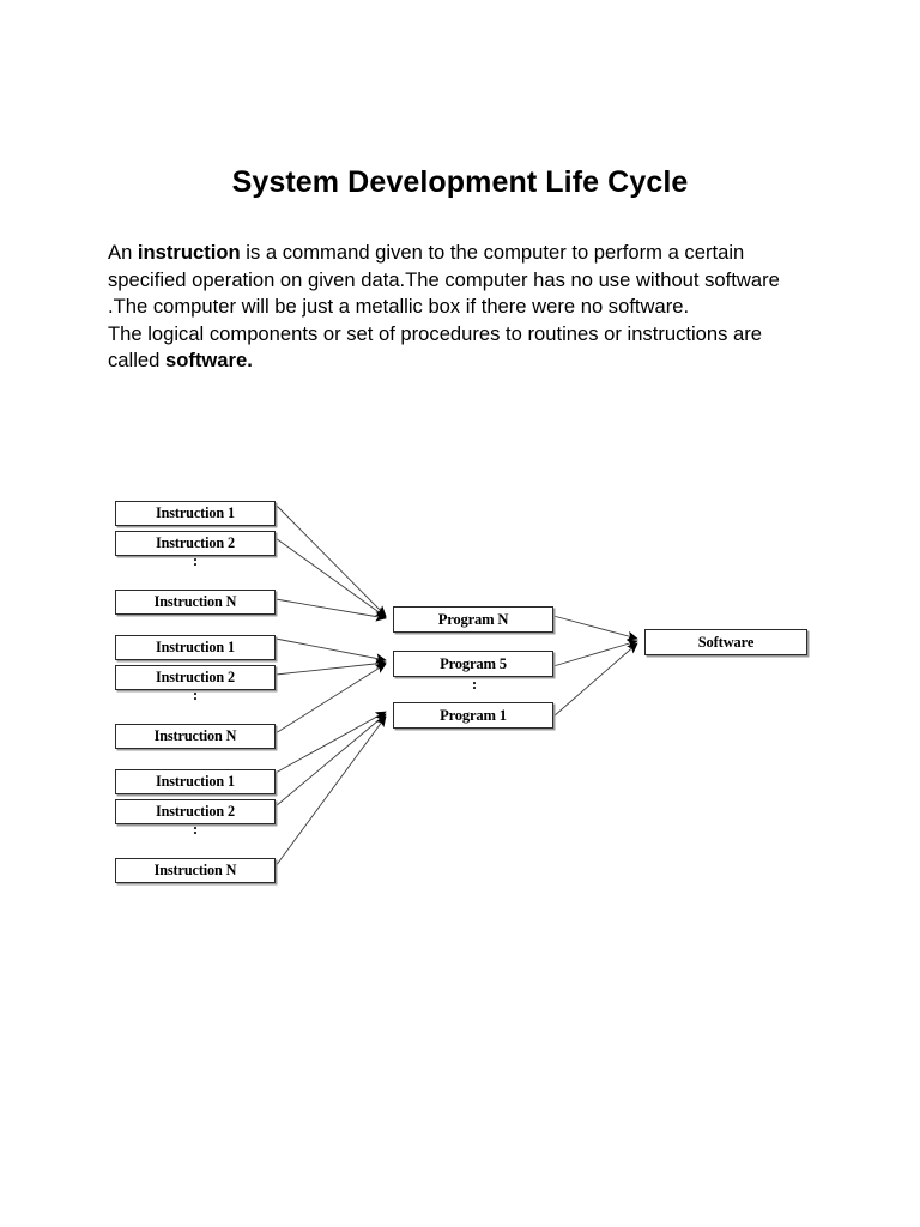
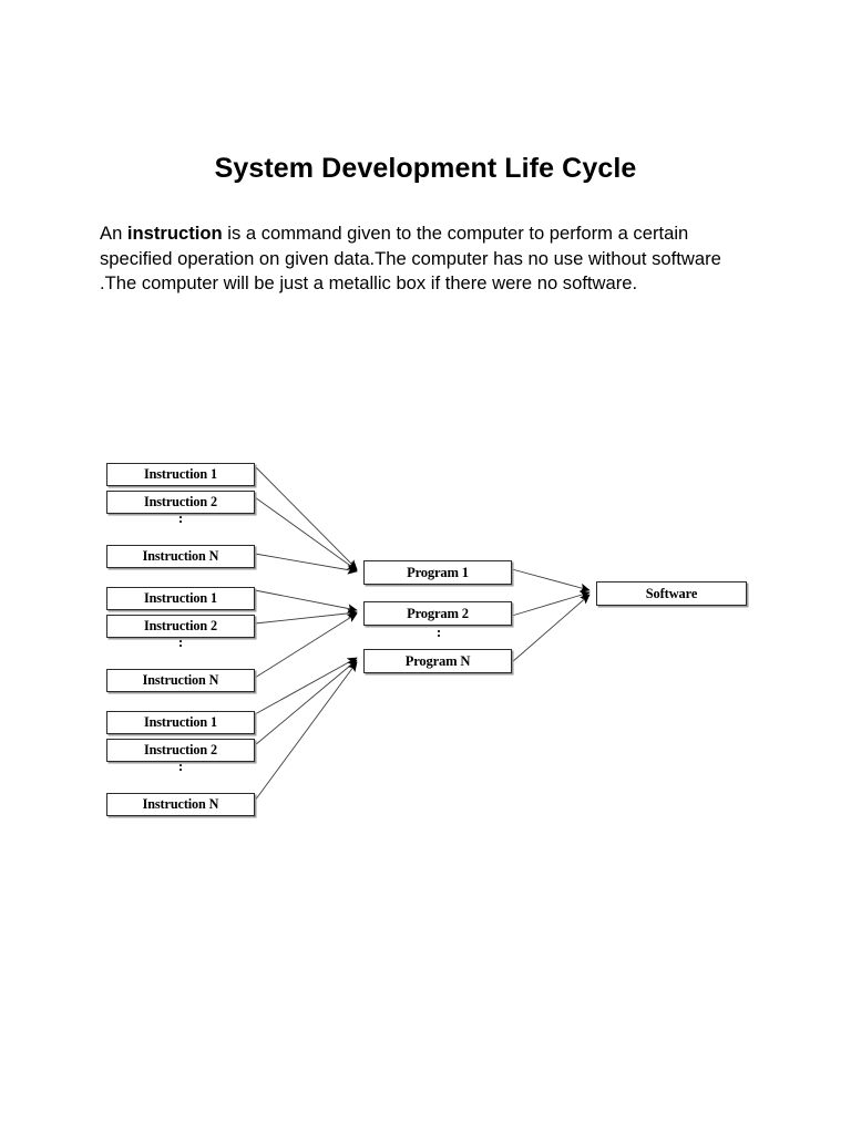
  System Development Life Cycle
  An instruction is a command given to the computer to perform a certain specified operation on given data.The computer has no use without software .The computer will be just a metallic box if there were no software.
- The logical components or set of procedures to routines or instructions are called software.
  Instruction 1
  Instruction 2
  :
  Instruction N
  Instruction 1
  Instruction 2
  :
  Instruction N
  Instruction 1
  Instruction 2
  :
  Instruction N
- Program N
+ Program 1
- Program 5
+ Program 2
  :
- Program 1
+ Program N
  Software
